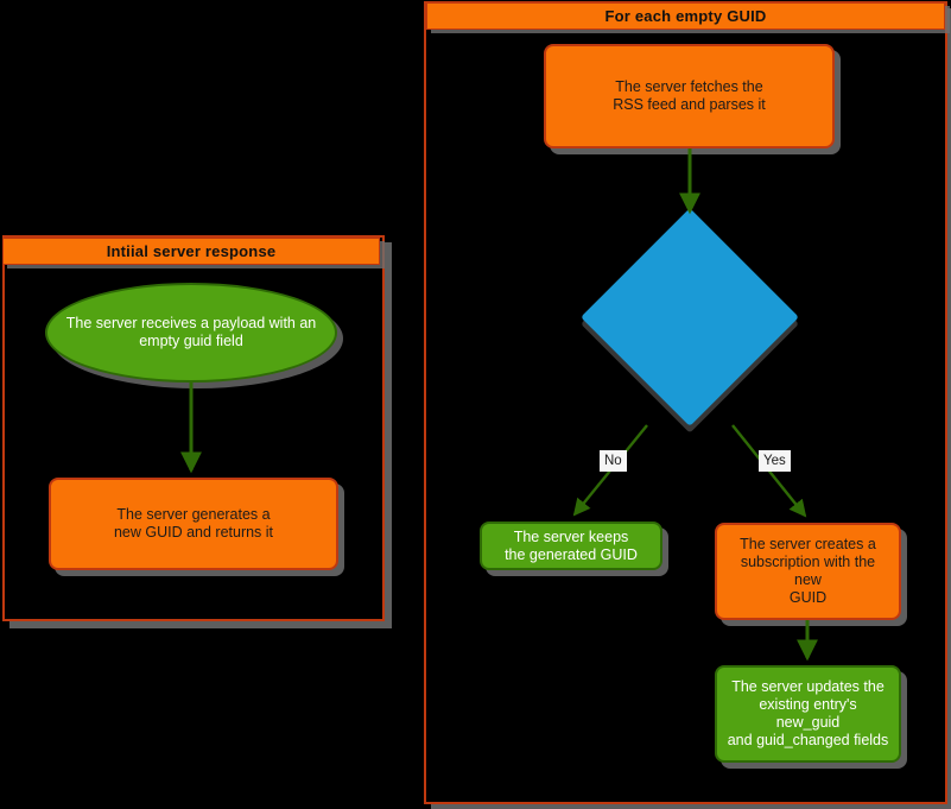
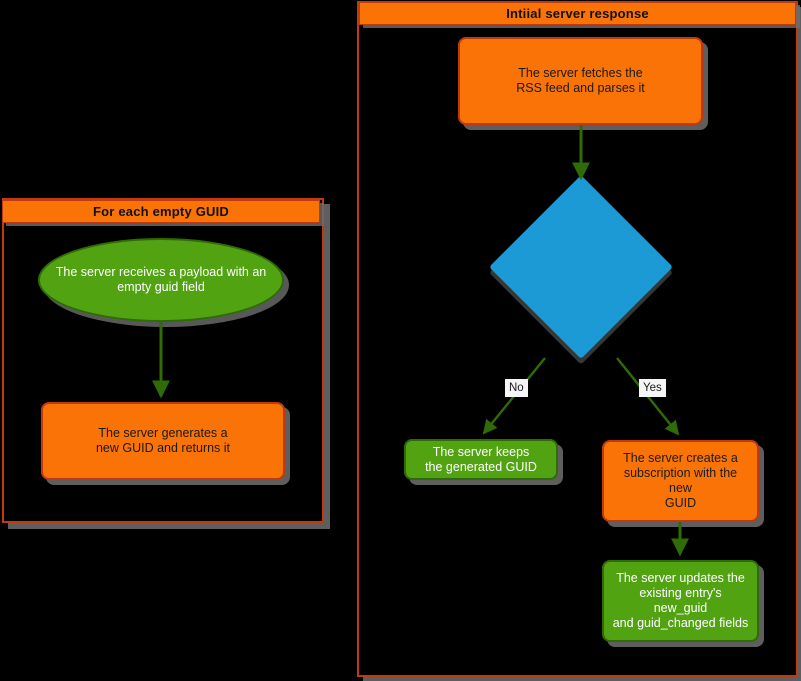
- Intiial server response
+ For each empty GUID
  The server receives a payload with an
  empty guid field
  The server generates a
  new GUID and returns it
- For each empty GUID
+ Intiial server response
  The server fetches the
  RSS feed and parses it
  The server keeps
  the generated GUID
  The server creates a
  subscription with the new
  GUID
  The server updates the
  existing entry's new_guid
  and guid_changed fields
  No
  Yes
